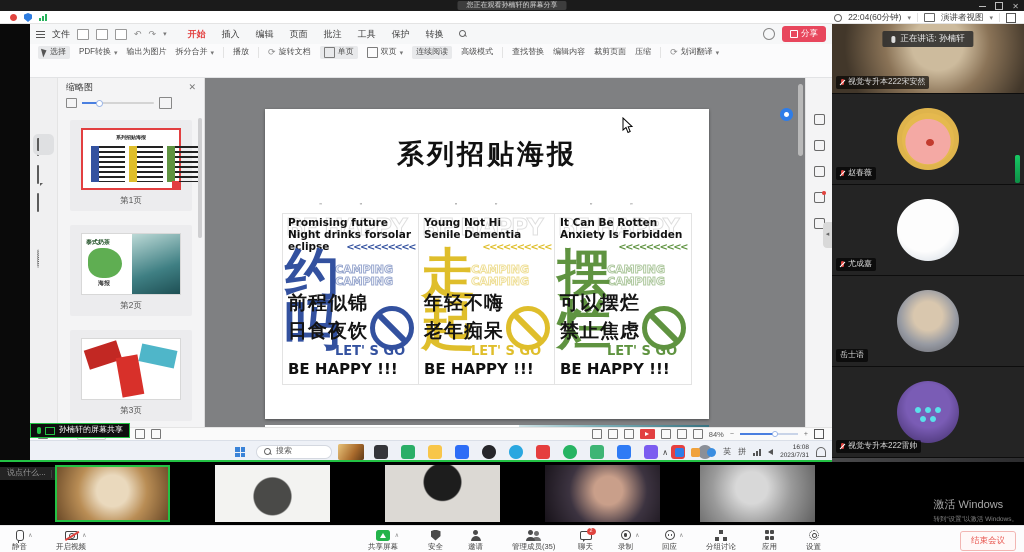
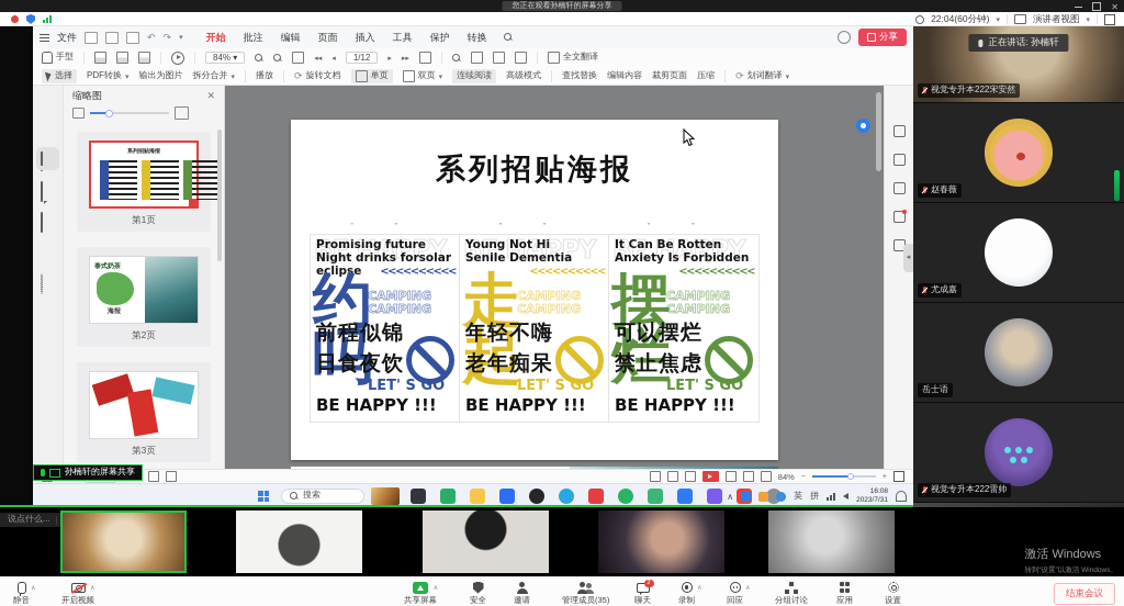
  ✕
  22:04(60分钟)
  演讲者视图
  文件
  ↶
  ↷
  开始
- 插入
+ 批注
  编辑
  页面
- 批注
+ 插入
  工具
  保护
  转换
  分享
+ 手型
+ 84% ▾
+ 1/12
+ 全文翻译
  选择
  PDF转换
  输出为图片
  拆分合并
  播放
  ⟳
  旋转文档
  单页
  双页
  连续阅读
  高级模式
  查找替换
  编辑内容
  裁剪页面
  压缩
  ⟳
  划词翻译
  缩略图
  ✕
  第1页
  第2页
  第3页
  系列招贴海报
  BE HAPPY
  Promising future
  Night drinks forsolar
  eclipse
  <<<<<<<<<<
  CAMPING
  CAMPING
  约
  吗
  前程似锦
  日食夜饮
  LET' S GO
  BE HAPPY !!!
  BE HAPPY
  Young Not Hi
  Senile Dementia
  <<<<<<<<<<
  CAMPING
  CAMPING
  走
  起
  年轻不嗨
  老年痴呆
  LET' S GO
  BE HAPPY !!!
  BE HAPPY
  It Can Be Rotten
  Anxiety Is Forbidden
  <<<<<<<<<<
  CAMPING
  CAMPING
  摆
  烂
  可以摆烂
  禁止焦虑
  LET' S GO
  BE HAPPY !!!
  84%
  搜索
  ∧
  英
  拼
  孙楠轩的屏幕共享
  正在讲话: 孙楠轩
  视觉专升本222宋安然
  赵春薇
  尤成嘉
  岳士语
  视觉专升本222雷帅
  激活 Windows
  说点什么...
  静音
  开启视频
  共享屏幕
  安全
  邀请
  管理成员(35)
  聊天
  录制
  回应
  分组讨论
  应用
  设置
  结束会议
